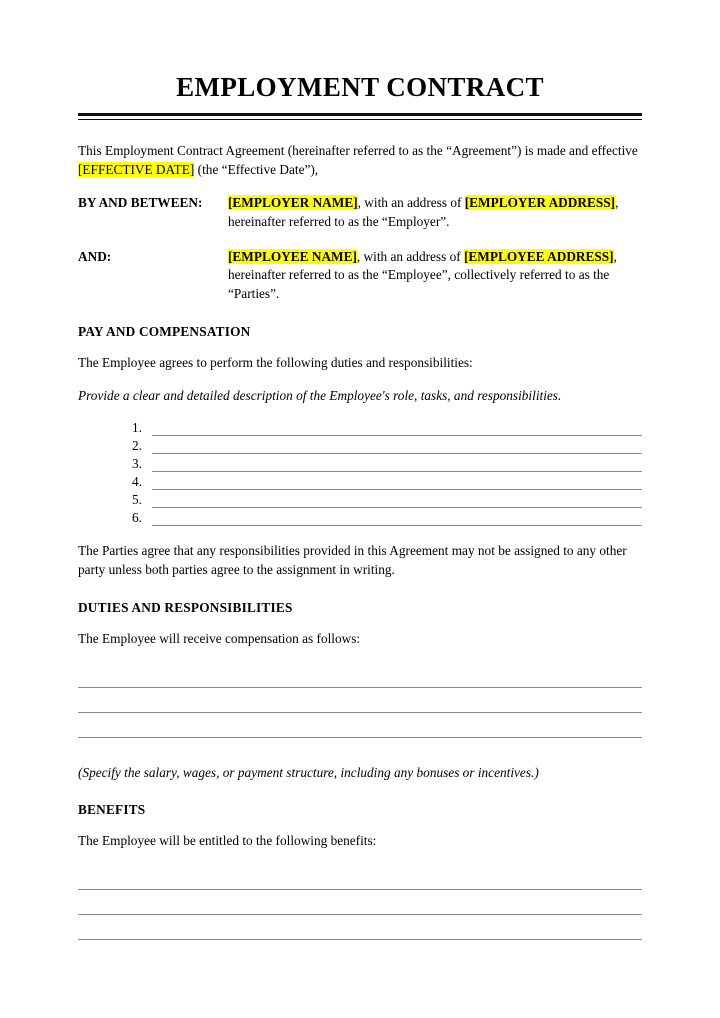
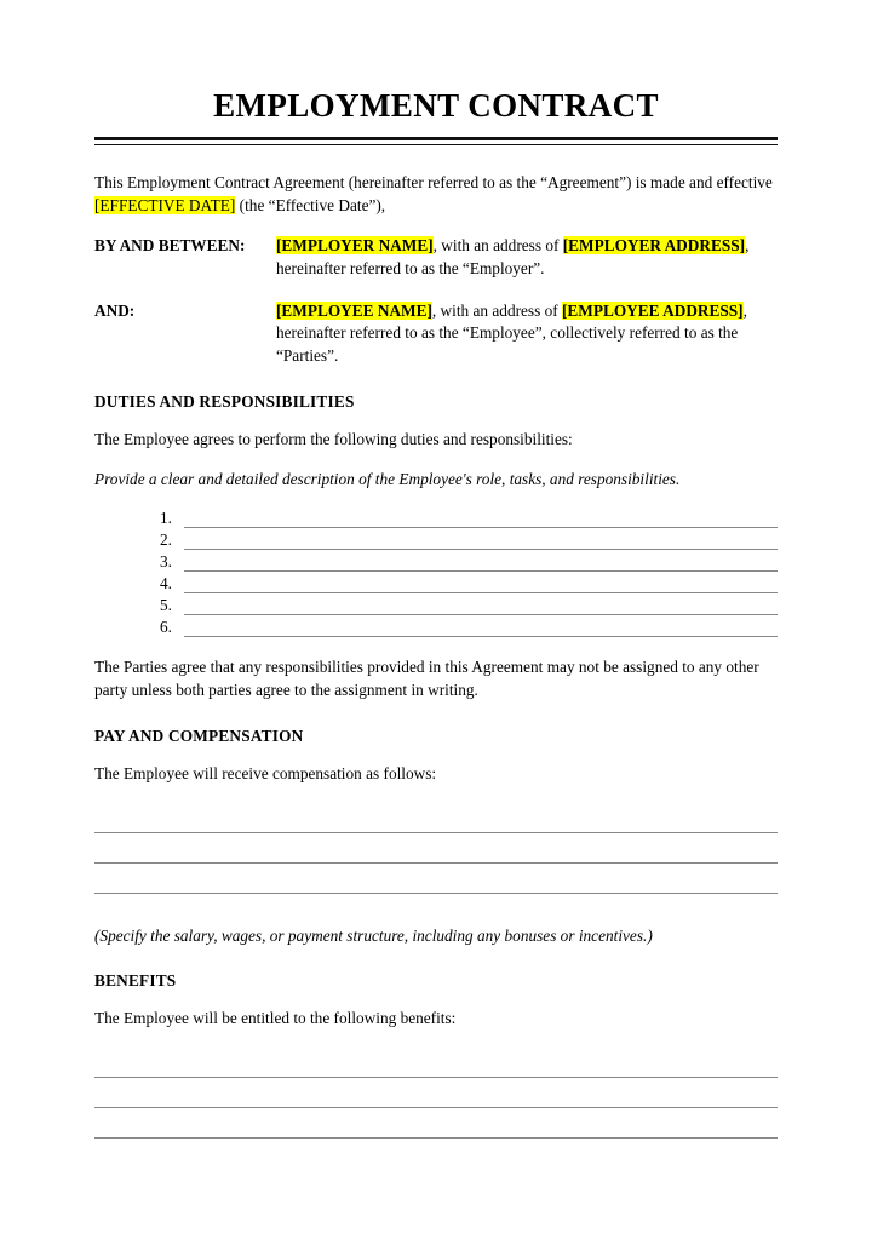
  EMPLOYMENT CONTRACT
  This Employment Contract Agreement (hereinafter referred to as the “Agreement”) is made and effective [EFFECTIVE DATE] (the “Effective Date”),
  BY AND BETWEEN:
  [EMPLOYER NAME], with an address of [EMPLOYER ADDRESS], hereinafter referred to as the “Employer”.
  AND:
  [EMPLOYEE NAME], with an address of [EMPLOYEE ADDRESS], hereinafter referred to as the “Employee”, collectively referred to as the “Parties”.
- PAY AND COMPENSATION
+ DUTIES AND RESPONSIBILITIES
  The Employee agrees to perform the following duties and responsibilities:
  Provide a clear and detailed description of the Employee's role, tasks, and responsibilities.
  1.
  2.
  3.
  4.
  5.
  6.
  The Parties agree that any responsibilities provided in this Agreement may not be assigned to any other party unless both parties agree to the assignment in writing.
- DUTIES AND RESPONSIBILITIES
+ PAY AND COMPENSATION
  The Employee will receive compensation as follows:
  (Specify the salary, wages, or payment structure, including any bonuses or incentives.)
  BENEFITS
  The Employee will be entitled to the following benefits:
